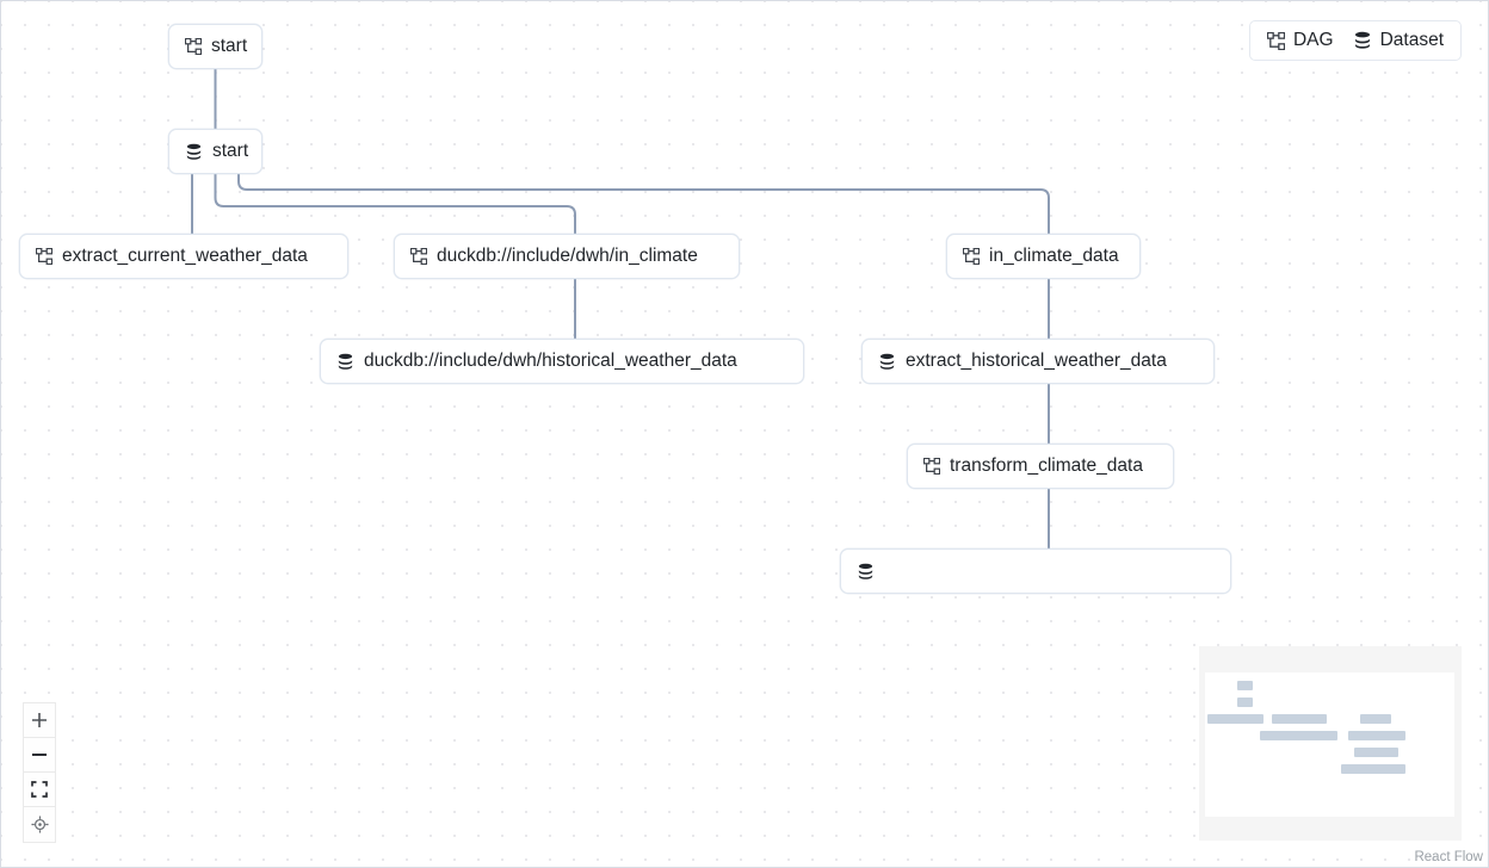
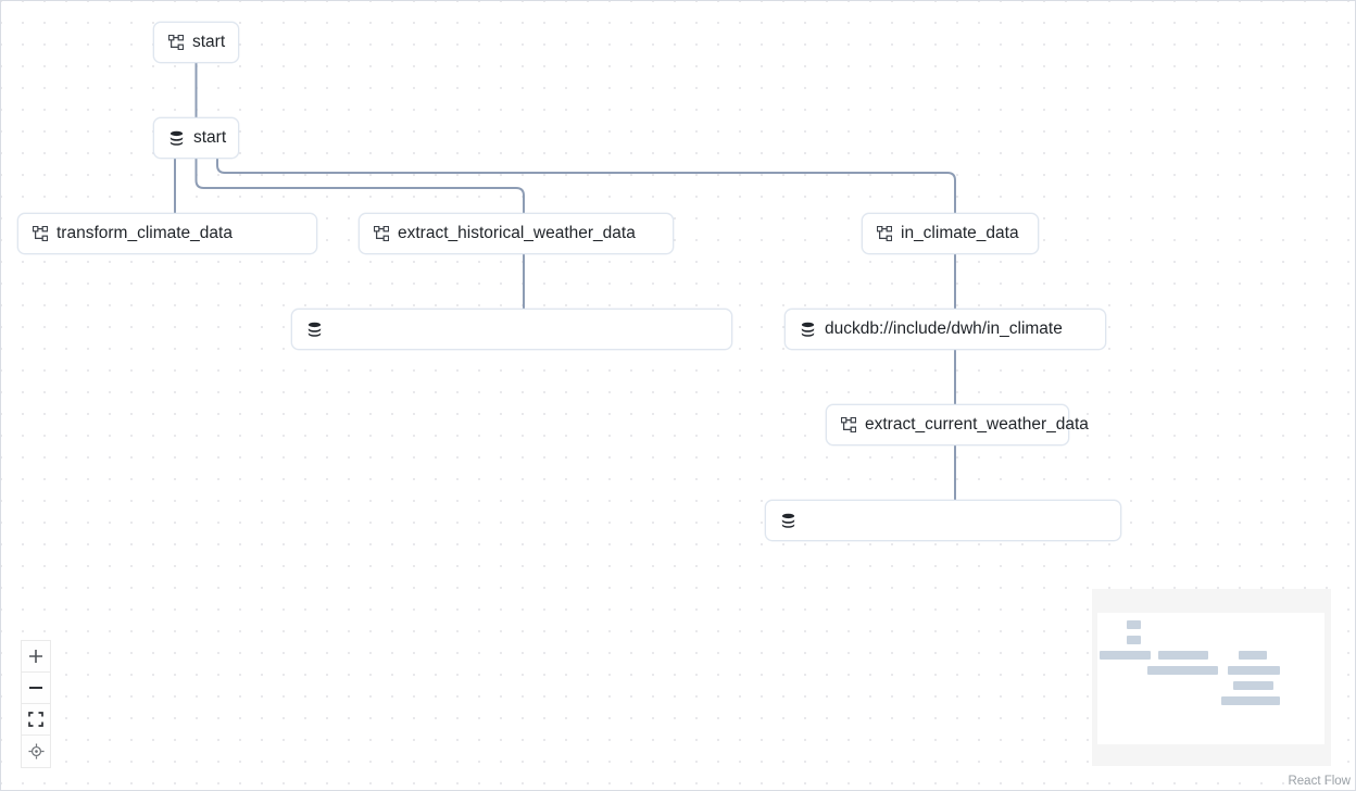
  start
  start
- extract_current_weather_data
+ transform_climate_data
- duckdb://include/dwh/in_climate
+ extract_historical_weather_data
  in_climate_data
- duckdb://include/dwh/historical_weather_data
- extract_historical_weather_data
+ duckdb://include/dwh/in_climate
- transform_climate_data
+ extract_current_weather_data
- DAG
- Dataset
  React Flow
